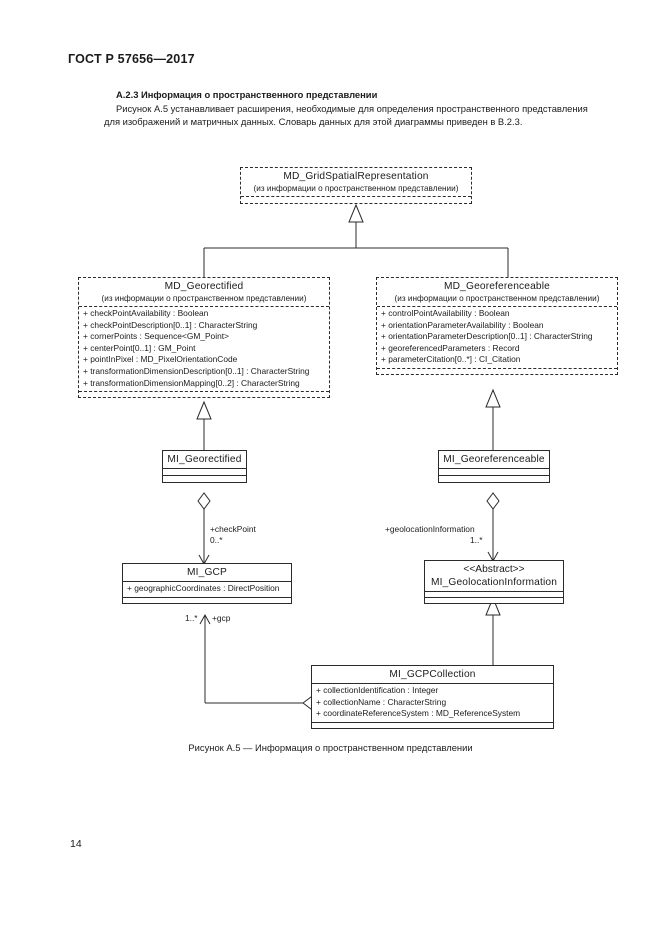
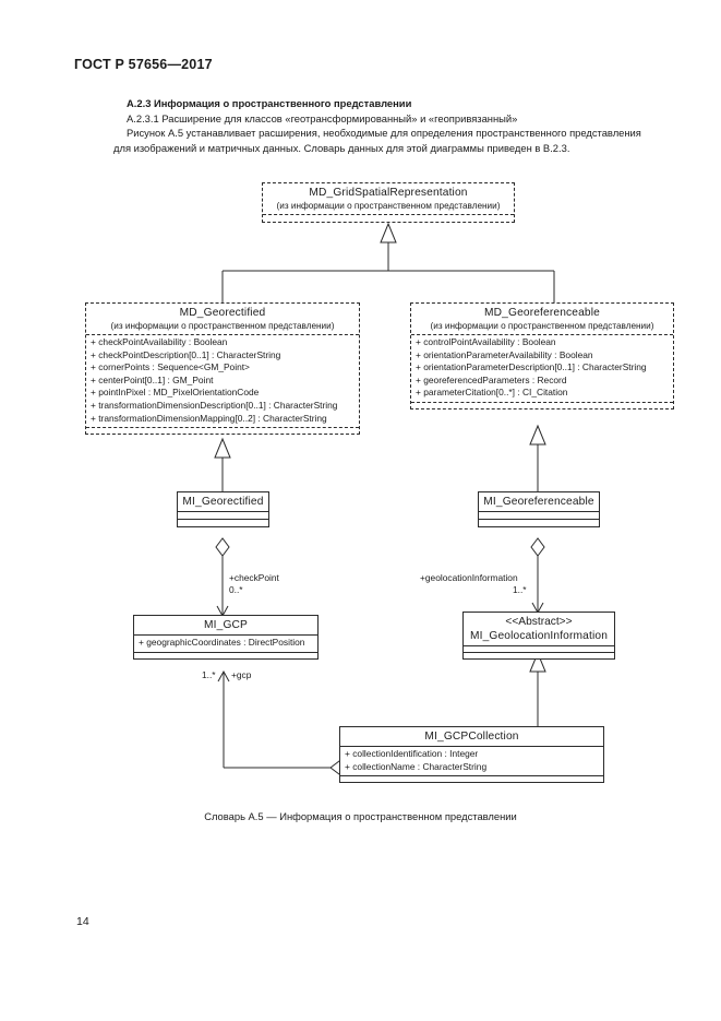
  ГОСТ Р 57656—2017
  14
  A.2.3 Информация о пространственного представлении
+ A.2.3.1 Расширение для классов «геотрансформированный» и «геопривязанный»
  Рисунок A.5 устанавливает расширения, необходимые для определения пространственного представления для изображений и матричных данных. Словарь данных для этой диаграммы приведен в B.2.3.
  MD_GridSpatialRepresentation
  (из информации о пространственном представлении)
  MD_Georectified
  (из информации о пространственном представлении)
  + checkPointAvailability : Boolean
  + checkPointDescription[0..1] : CharacterString
  + cornerPoints : Sequence<GM_Point>
  + centerPoint[0..1] : GM_Point
  + pointInPixel : MD_PixelOrientationCode
  + transformationDimensionDescription[0..1] : CharacterString
  + transformationDimensionMapping[0..2] : CharacterString
  MD_Georeferenceable
  (из информации о пространственном представлении)
  + controlPointAvailability : Boolean
  + orientationParameterAvailability : Boolean
  + orientationParameterDescription[0..1] : CharacterString
  + georeferencedParameters : Record
  + parameterCitation[0..*] : CI_Citation
  MI_Georectified
  MI_Georeferenceable
  MI_GCP
  + geographicCoordinates : DirectPosition
  <<Abstract>>
  MI_GeolocationInformation
  MI_GCPCollection
  + collectionIdentification : Integer
  + collectionName : CharacterString
- + coordinateReferenceSystem : MD_ReferenceSystem
  +checkPoint
  0..*
  +geolocationInformation
  1..*
  1..*
  +gcp
- Рисунок A.5 — Информация о пространственном представлении
+ Словарь A.5 — Информация о пространственном представлении
